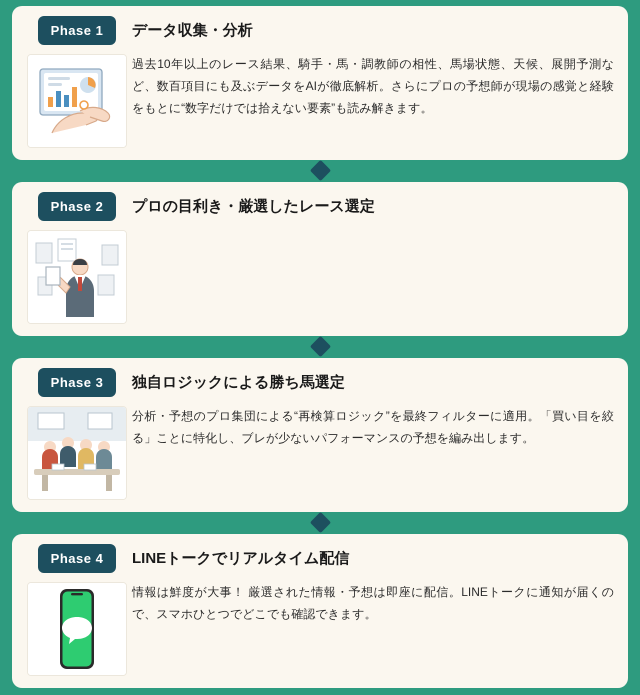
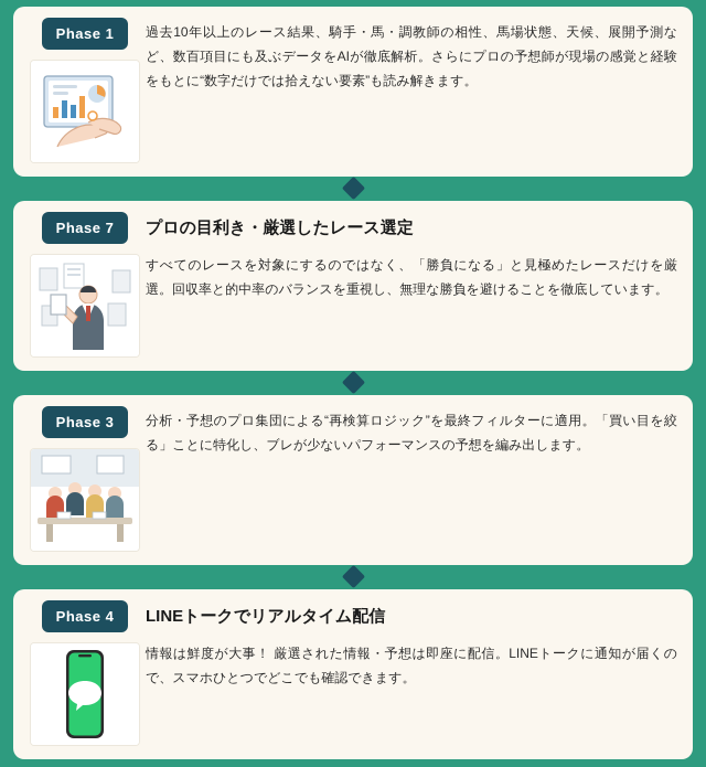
  Phase 1
- データ収集・分析
  過去10年以上のレース結果、騎手・馬・調教師の相性、馬場状態、天候、展開予測など、数百項目にも及ぶデータをAIが徹底解析。さらにプロの予想師が現場の感覚と経験をもとに“数字だけでは拾えない要素”も読み解きます。
- Phase 2
+ Phase 7
  プロの目利き・厳選したレース選定
+ すべてのレースを対象にするのではなく、「勝負になる」と見極めたレースだけを厳選。回収率と的中率のバランスを重視し、無理な勝負を避けることを徹底しています。
  Phase 3
- 独自ロジックによる勝ち馬選定
  分析・予想のプロ集団による“再検算ロジック”を最終フィルターに適用。「買い目を絞る」ことに特化し、ブレが少ないパフォーマンスの予想を編み出します。
  Phase 4
  LINEトークでリアルタイム配信
  情報は鮮度が大事！ 厳選された情報・予想は即座に配信。LINEトークに通知が届くので、スマホひとつでどこでも確認できます。
